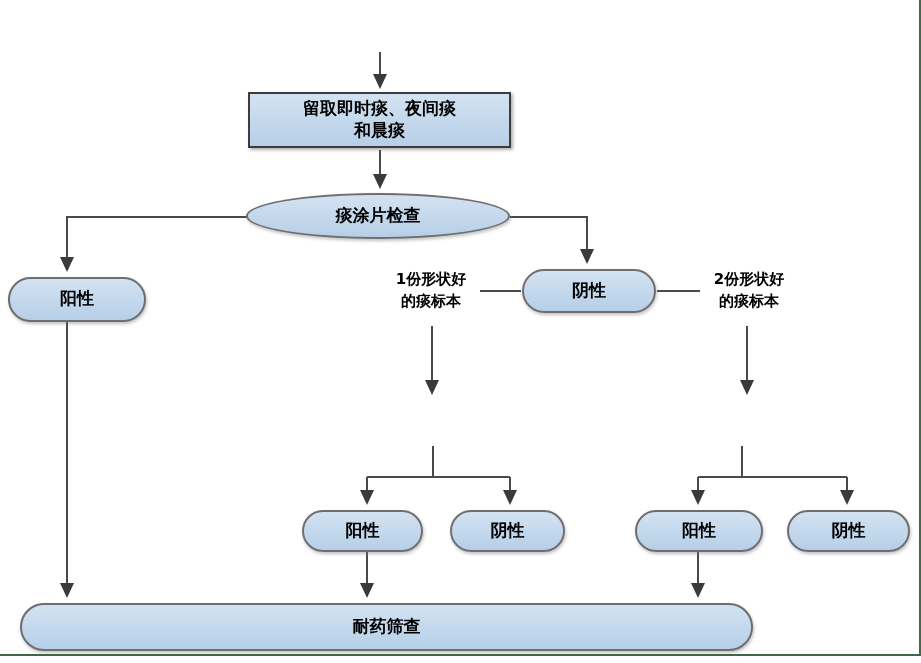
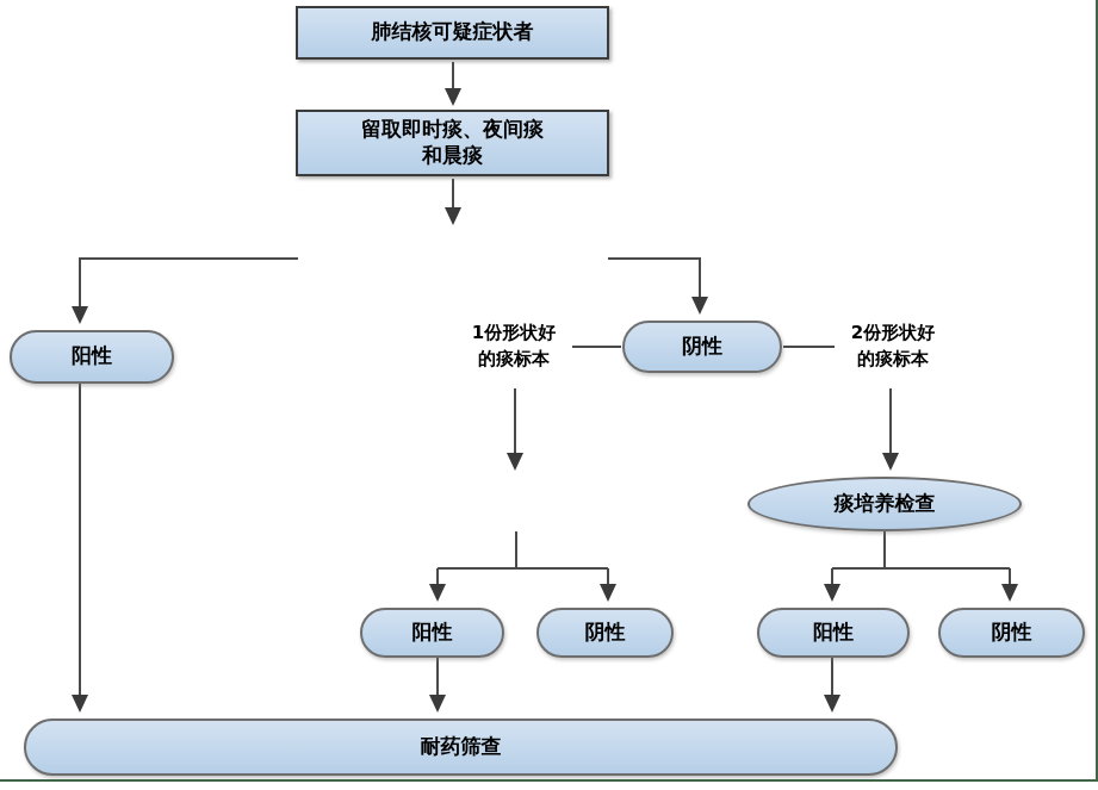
+ 肺结核可疑症状者
  留取即时痰、夜间痰
  和晨痰
- 痰涂片检查
  阳性
  阴性
  1份形状好
  的痰标本
  2份形状好
  的痰标本
+ 痰培养检查
  阳性
  阴性
  阳性
  阴性
  耐药筛查
